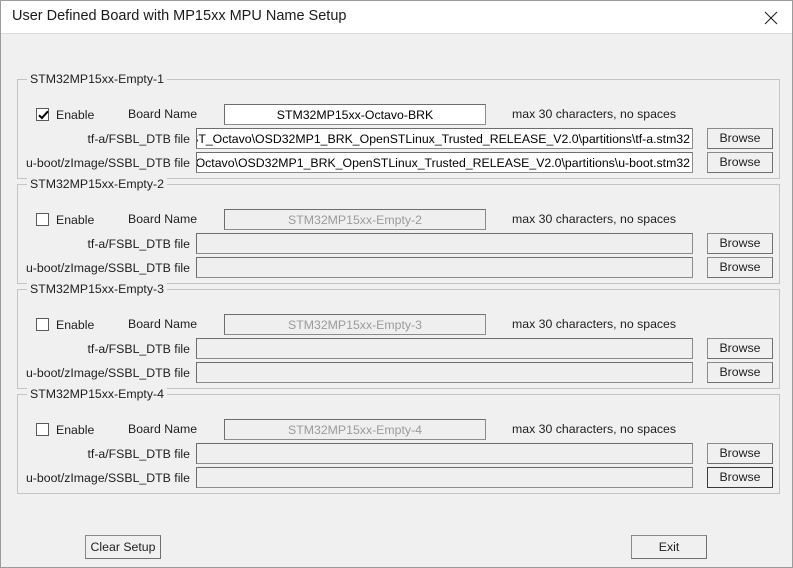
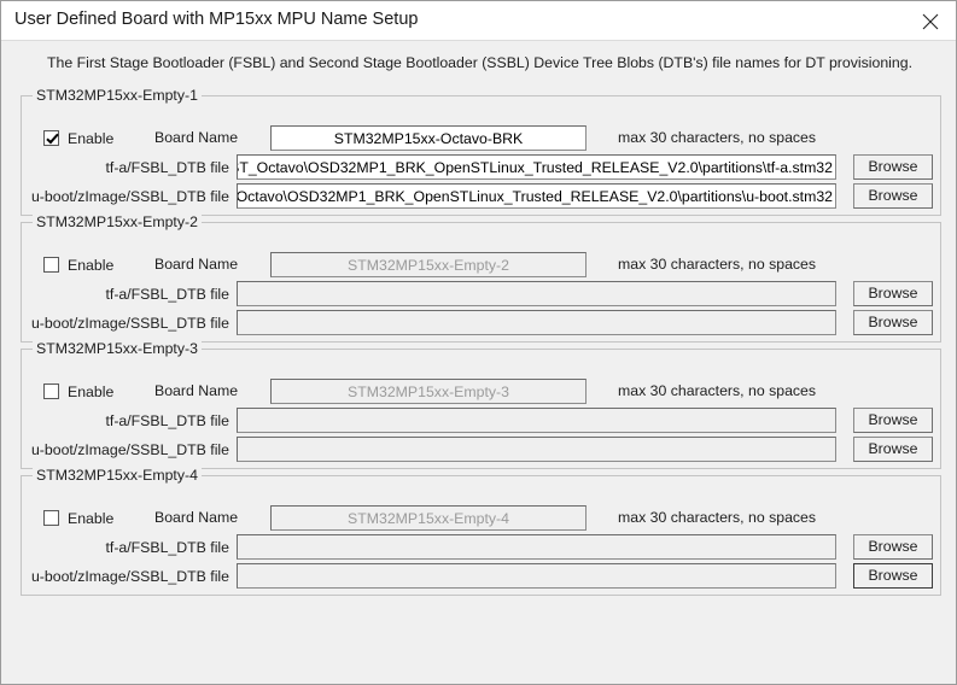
  User Defined Board with MP15xx MPU Name Setup
+ The First Stage Bootloader (FSBL) and Second Stage Bootloader (SSBL) Device Tree Blobs (DTB's) file names for DT provisioning.
  STM32MP15xx-Empty-1
  Enable
  Board Name
  STM32MP15xx-Octavo-BRK
  max 30 characters, no spaces
  tf-a/FSBL_DTB file
  T_Octavo\OSD32MP1_BRK_OpenSTLinux_Trusted_RELEASE_V2.0\partitions\tf-a.stm32
  Browse
  u-boot/zImage/SSBL_DTB file
  Octavo\OSD32MP1_BRK_OpenSTLinux_Trusted_RELEASE_V2.0\partitions\u-boot.stm32
  Browse
  STM32MP15xx-Empty-2
  Enable
  Board Name
  STM32MP15xx-Empty-2
  max 30 characters, no spaces
  tf-a/FSBL_DTB file
  Browse
  u-boot/zImage/SSBL_DTB file
  Browse
  STM32MP15xx-Empty-3
  Enable
  Board Name
  STM32MP15xx-Empty-3
  max 30 characters, no spaces
  tf-a/FSBL_DTB file
  Browse
  u-boot/zImage/SSBL_DTB file
  Browse
  STM32MP15xx-Empty-4
  Enable
  Board Name
  STM32MP15xx-Empty-4
  max 30 characters, no spaces
  tf-a/FSBL_DTB file
  Browse
  u-boot/zImage/SSBL_DTB file
  Browse
- Clear Setup
- Exit
